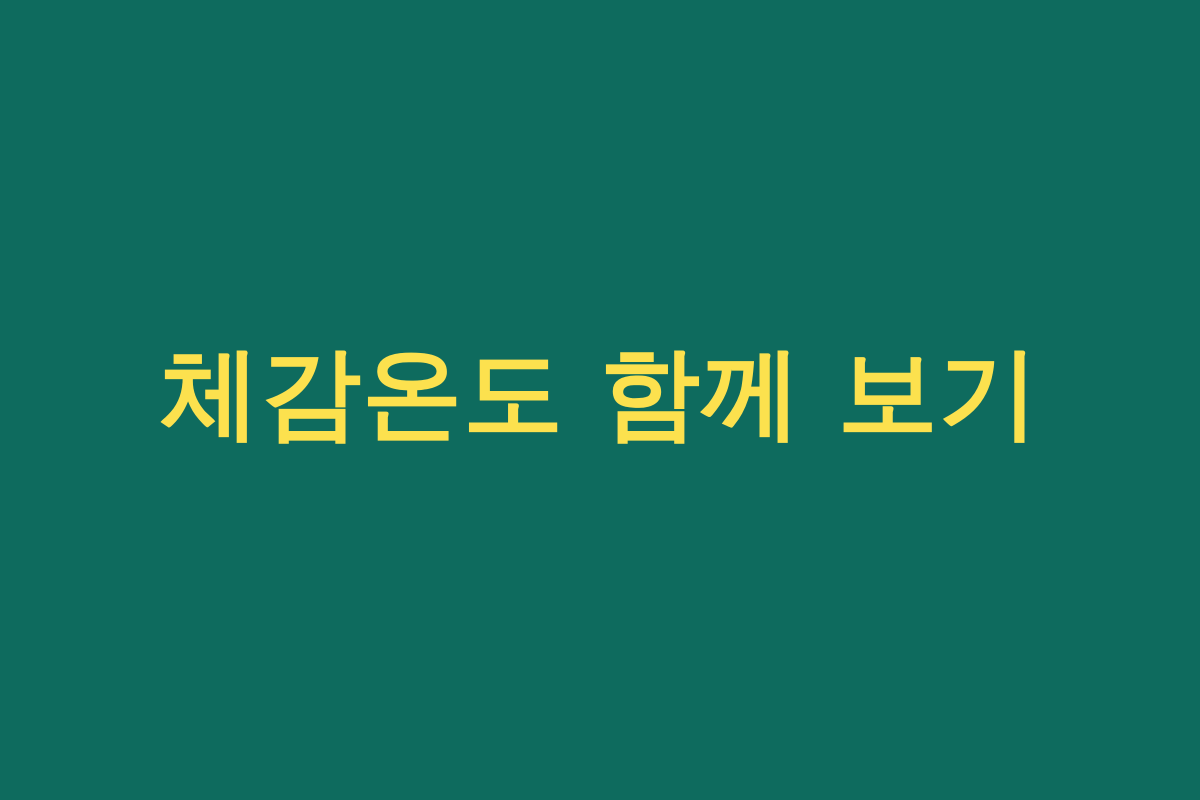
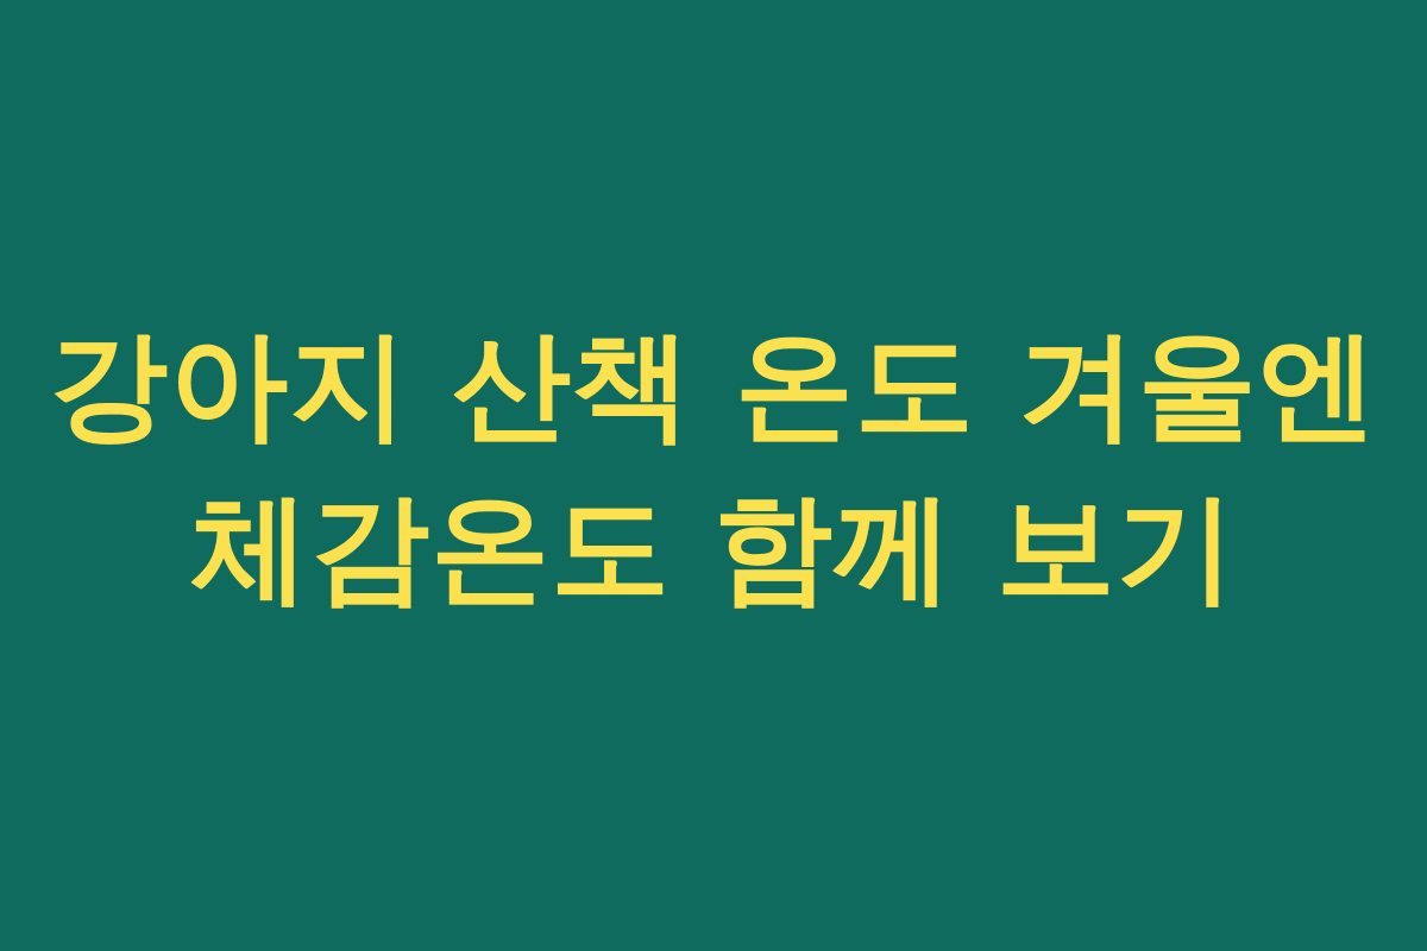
+ 강아지 산책 온도 겨울엔
  체감온도 함께 보기
